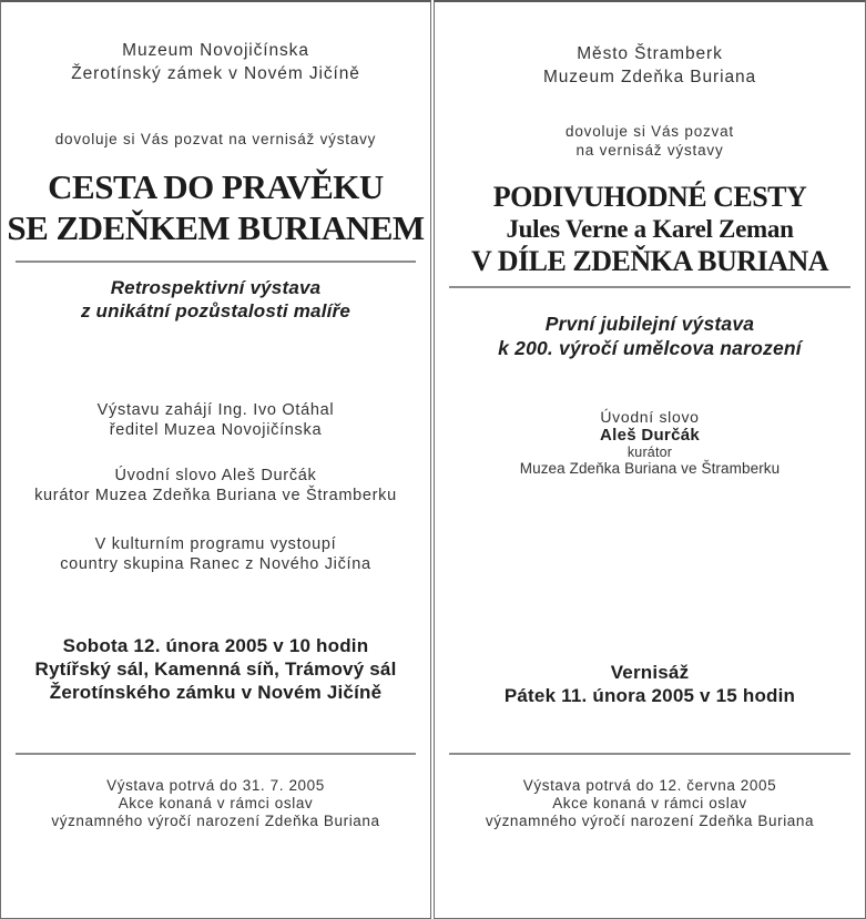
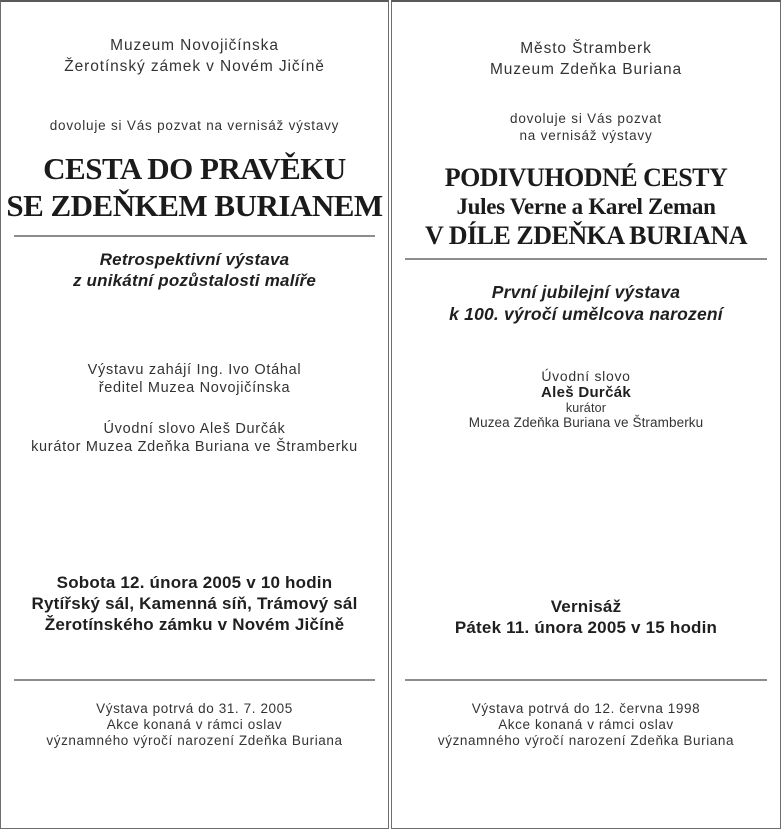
  Muzeum Novojičínska
  Žerotínský zámek v Novém Jičíně
  dovoluje si Vás pozvat na vernisáž výstavy
  CESTA DO PRAVĚKU
  SE ZDEŇKEM BURIANEM
  Retrospektivní výstava
  z unikátní pozůstalosti malíře
  Výstavu zahájí Ing. Ivo Otáhal
  ředitel Muzea Novojičínska
  Úvodní slovo Aleš Durčák
  kurátor Muzea Zdeňka Buriana ve Štramberku
- V kulturním programu vystoupí
- country skupina Ranec z Nového Jičína
  Sobota 12. února 2005 v 10 hodin
  Rytířský sál, Kamenná síň, Trámový sál
  Žerotínského zámku v Novém Jičíně
  Výstava potrvá do 31. 7. 2005
  Akce konaná v rámci oslav
  významného výročí narození Zdeňka Buriana
  Město Štramberk
  Muzeum Zdeňka Buriana
  dovoluje si Vás pozvat
  na vernisáž výstavy
  PODIVUHODNÉ CESTY
  Jules Verne a Karel Zeman
  V DÍLE ZDEŇKA BURIANA
  První jubilejní výstava
- k 200. výročí umělcova narození
+ k 100. výročí umělcova narození
  Úvodní slovo
  Aleš Durčák
  kurátor
  Muzea Zdeňka Buriana ve Štramberku
  Vernisáž
  Pátek 11. února 2005 v 15 hodin
- Výstava potrvá do 12. června 2005
+ Výstava potrvá do 12. června 1998
  Akce konaná v rámci oslav
  významného výročí narození Zdeňka Buriana
